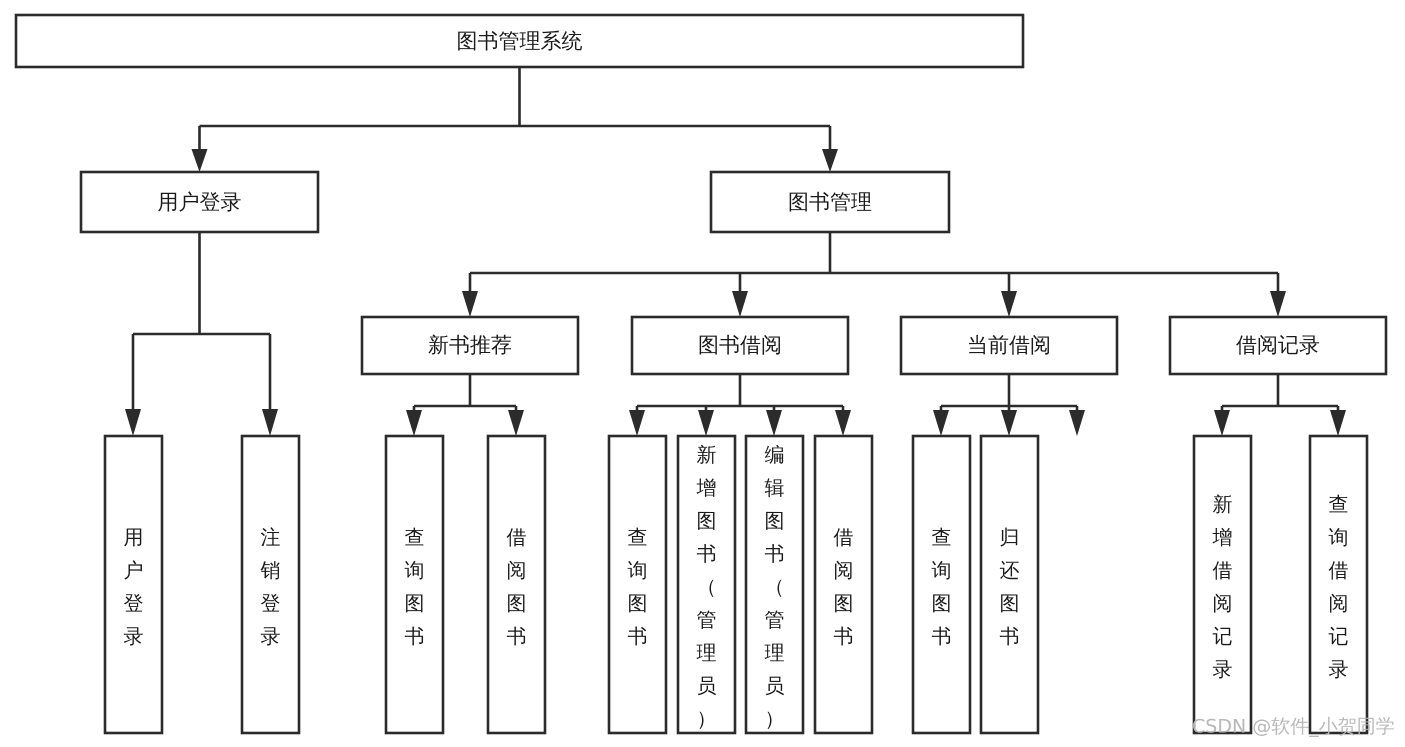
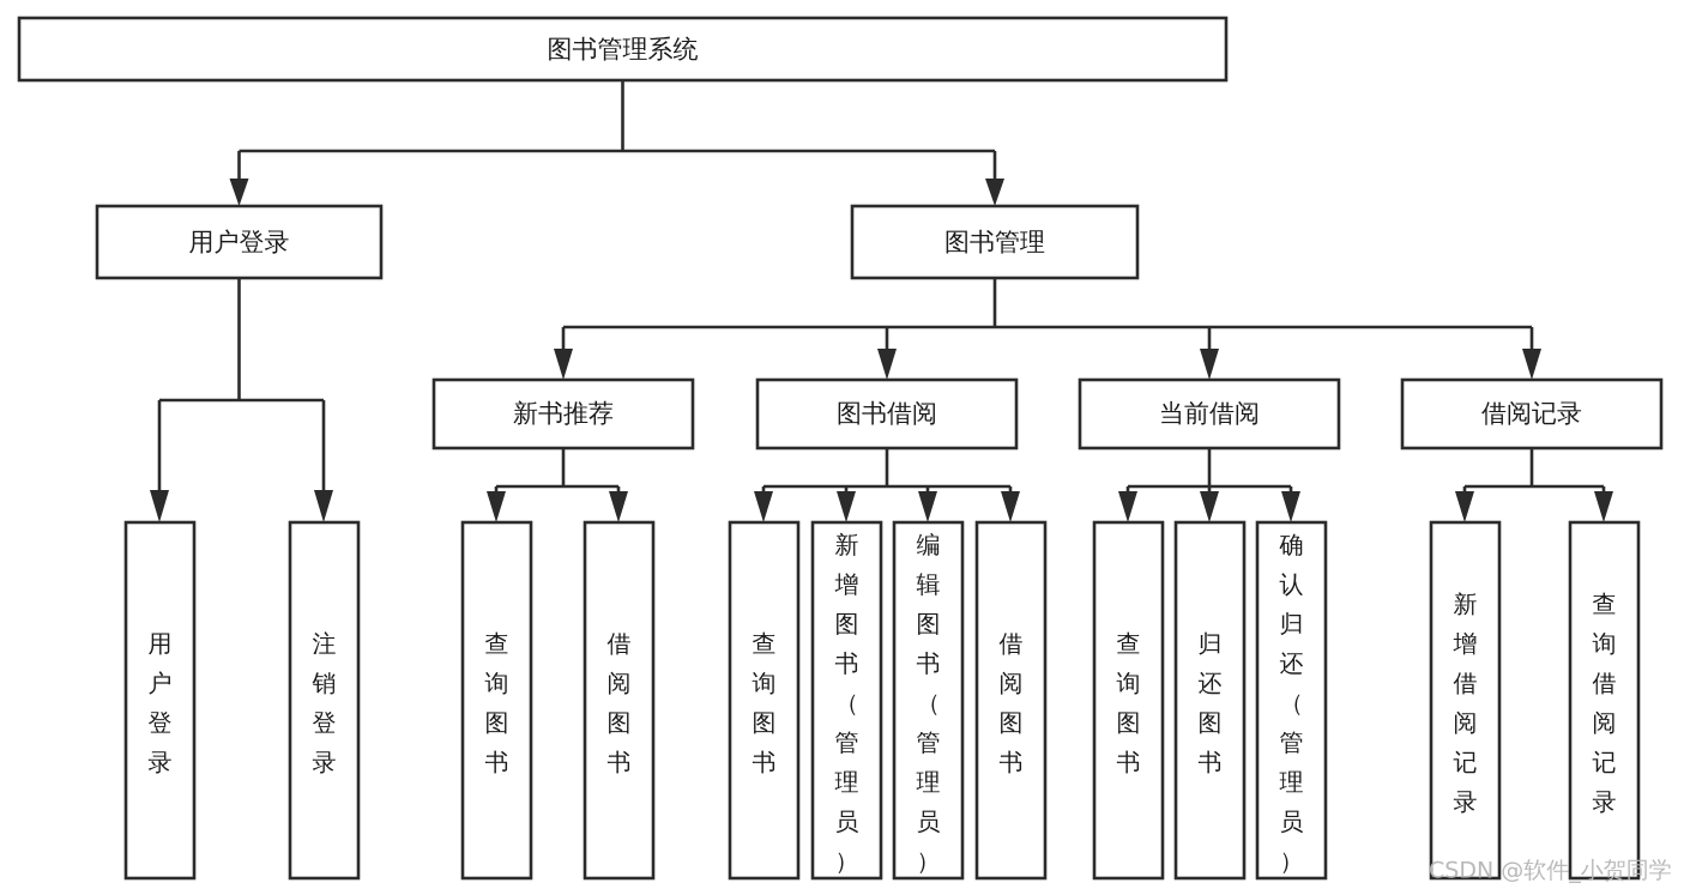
  图书管理系统
  用户登录
  图书管理
  新书推荐
  图书借阅
  当前借阅
  借阅记录
  用户登录
  注销登录
  查询图书
  借阅图书
  查询图书
  新增图书（管理员）
  编辑图书（管理员）
  借阅图书
  查询图书
  归还图书
+ 确认归还（管理员）
  新增借阅记录
  查询借阅记录
  CSDN @软件_小贺同学
